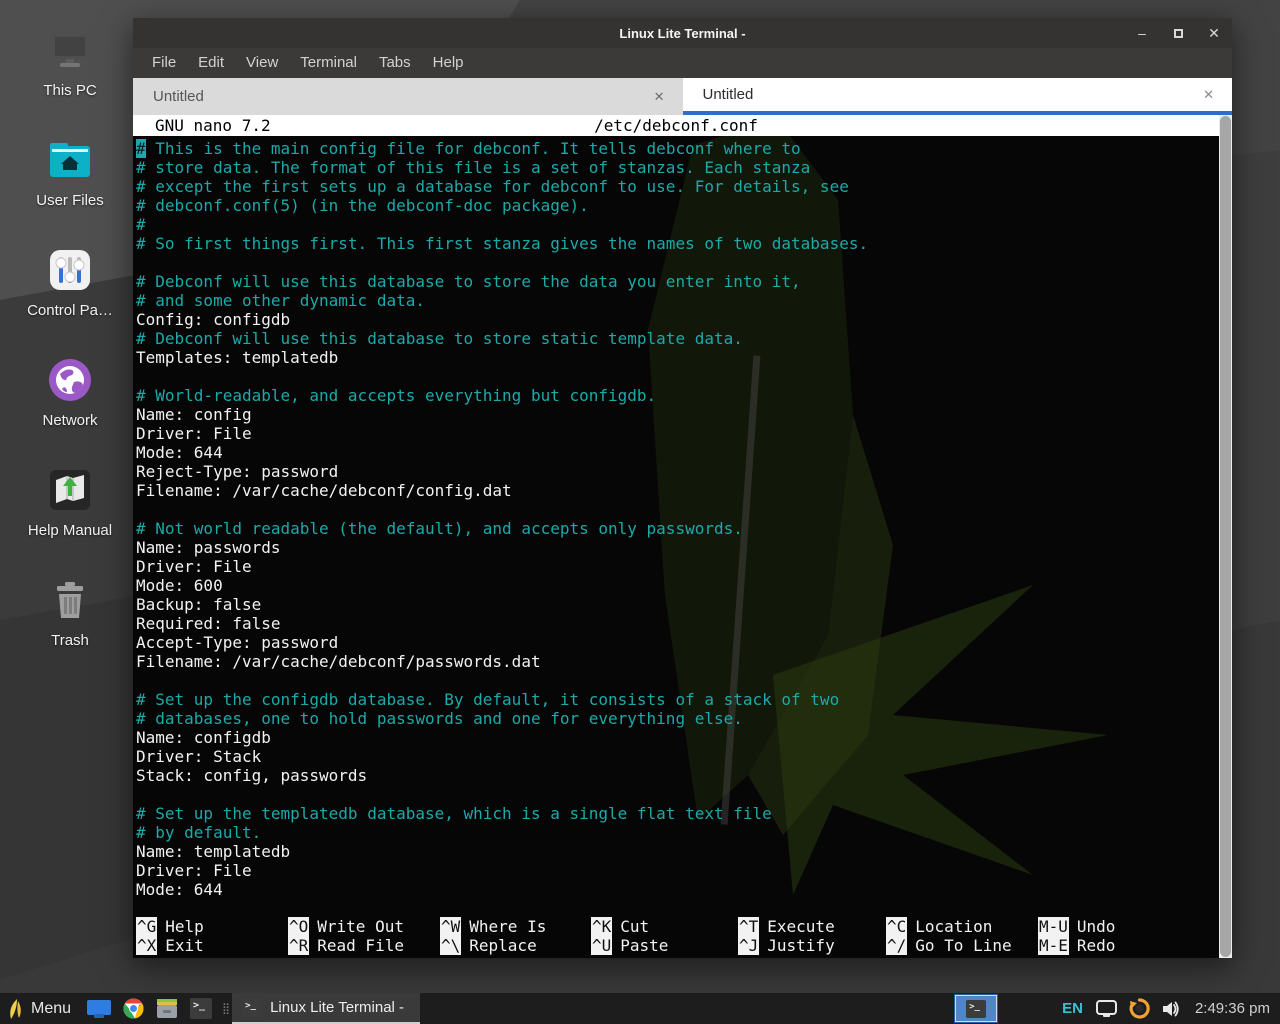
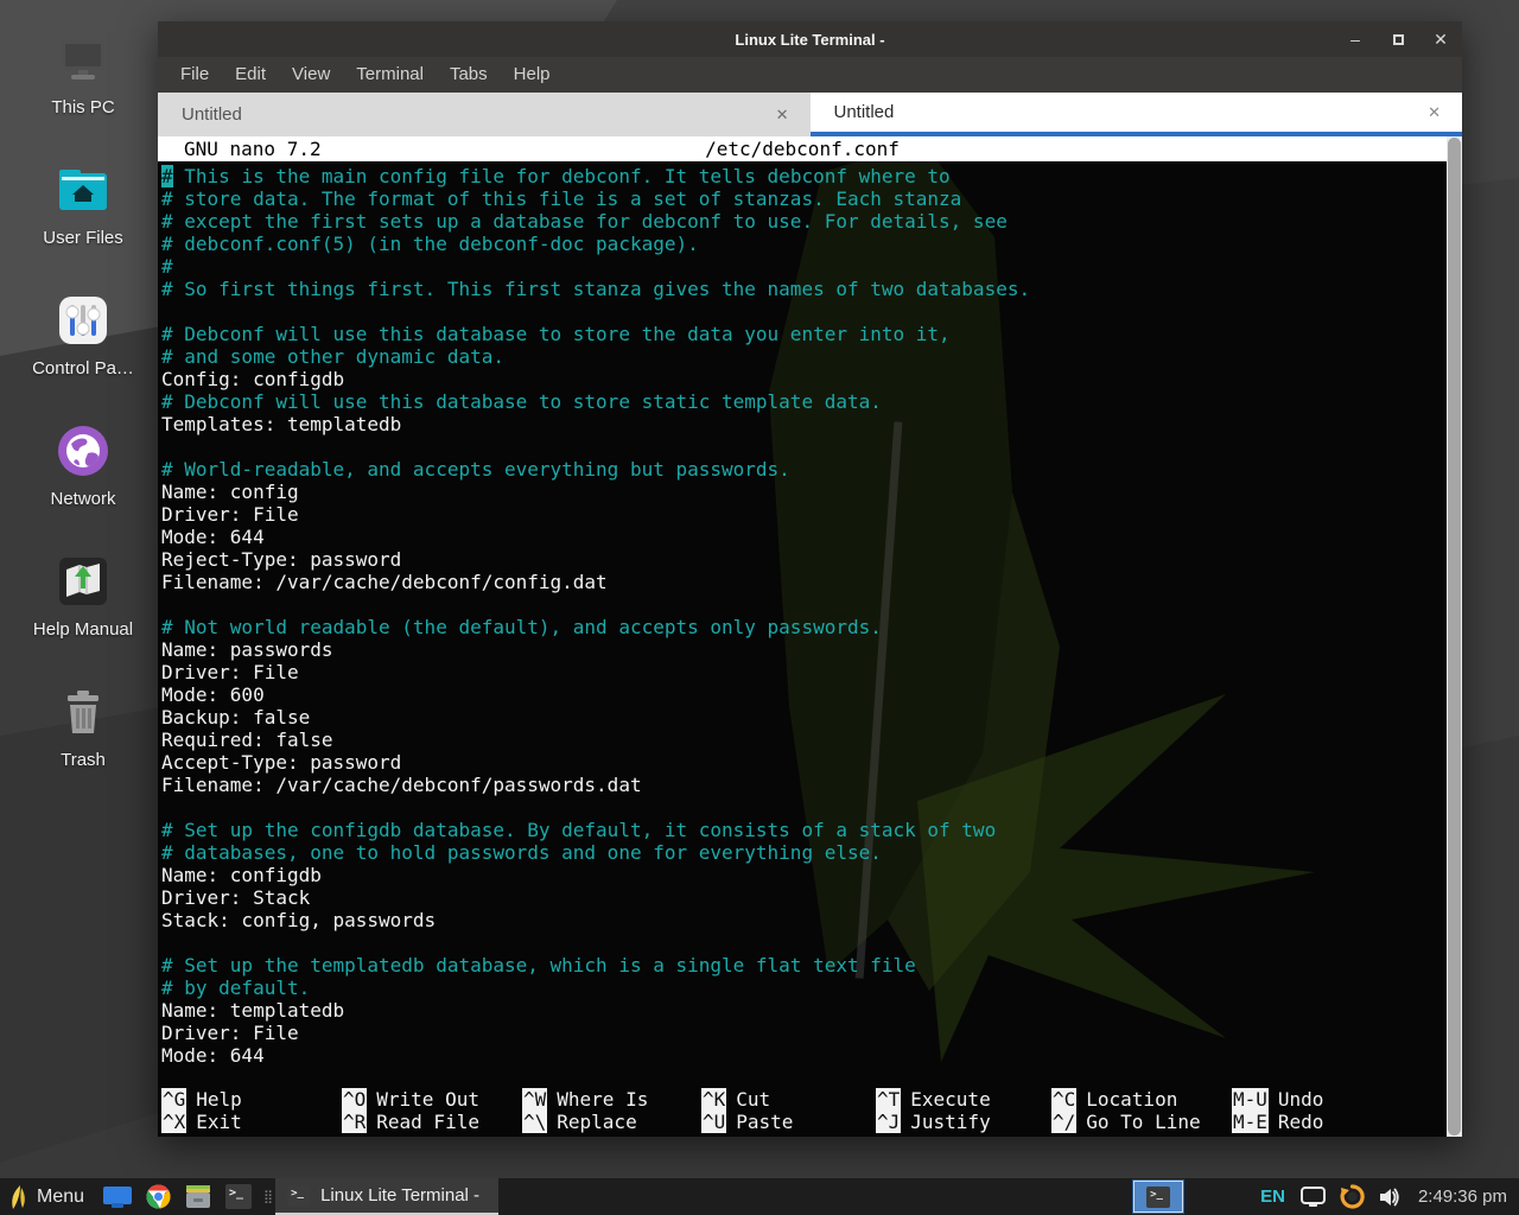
  This PC
  User Files
  Control Pa…
  Network
  Help Manual
  Trash
  Linux Lite Terminal -
  –
  ✕
  File
  Edit
  View
  Terminal
  Tabs
  Help
  Untitled
  ✕
  Untitled
  ✕
  GNU nano 7.2
  /etc/debconf.conf
  # This is the main config file for debconf. It tells debconf where to
  # store data. The format of this file is a set of stanzas. Each stanza
  # except the first sets up a database for debconf to use. For details, see
  # debconf.conf(5) (in the debconf-doc package).
  #
  # So first things first. This first stanza gives the names of two databases.
  # Debconf will use this database to store the data you enter into it,
  # and some other dynamic data.
  Config: configdb
  # Debconf will use this database to store static template data.
  Templates: templatedb
- # World-readable, and accepts everything but configdb.
+ # World-readable, and accepts everything but passwords.
  Name: config
  Driver: File
  Mode: 644
  Reject-Type: password
  Filename: /var/cache/debconf/config.dat
  # Not world readable (the default), and accepts only passwords.
  Name: passwords
  Driver: File
  Mode: 600
  Backup: false
  Required: false
  Accept-Type: password
  Filename: /var/cache/debconf/passwords.dat
  # Set up the configdb database. By default, it consists of a stack of two
  # databases, one to hold passwords and one for everything else.
  Name: configdb
  Driver: Stack
  Stack: config, passwords
  # Set up the templatedb database, which is a single flat text file
  # by default.
  Name: templatedb
  Driver: File
  Mode: 644
  ^G Help
  ^O Write Out
  ^W Where Is
  ^K Cut
  ^T Execute
  ^C Location
  M-U Undo
  ^X Exit
  ^R Read File
  ^\ Replace
  ^U Paste
  ^J Justify
  ^/ Go To Line
  M-E Redo
  Menu
  >_
  ⣿
  >_
  Linux Lite Terminal -
  >_
  EN
  2:49:36 pm
